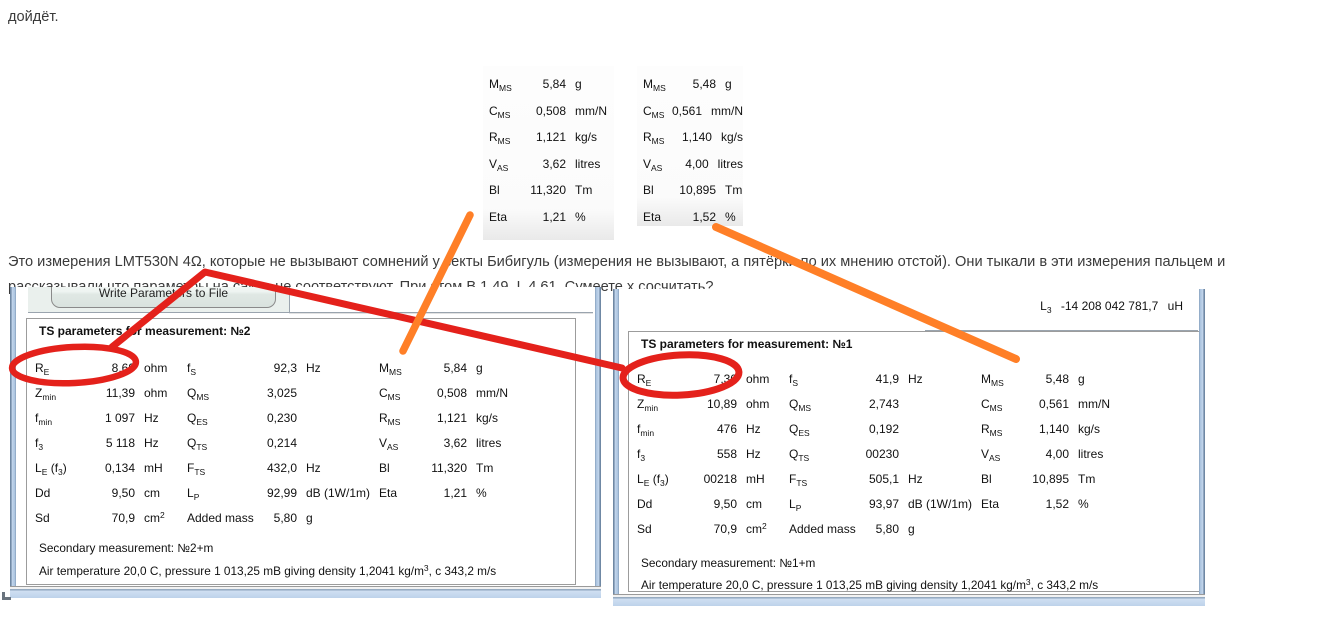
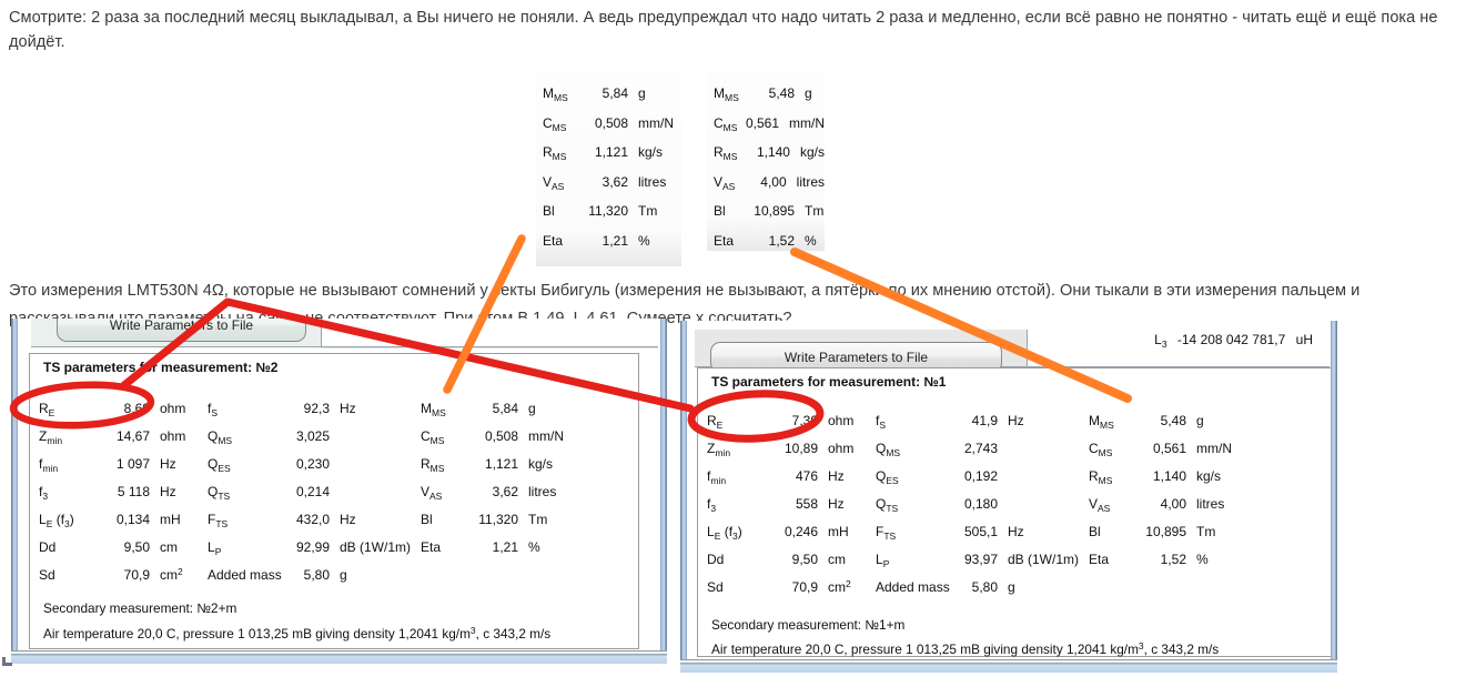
+ Смотрите: 2 раза за последний месяц выкладывал, а Вы ничего не поняли. А ведь предупреждал что надо читать 2 раза и медленно, если всё равно не понятно - читать ещё и ещё пока не
  дойдёт.
  MMS
  5,84
  g
  CMS
  0,508
  mm/N
  RMS
  1,121
  kg/s
  VAS
  3,62
  litres
  Bl
  11,320
  Tm
  Eta
  1,21
  %
  MMS
  5,48
  g
  CMS
  0,561
  mm/N
  RMS
  1,140
  kg/s
  VAS
  4,00
  litres
  Bl
  10,895
  Tm
  Eta
  1,52
  %
  Это измерения LMT530N 4Ω, которые не вызывают сомнений уекты Бибигуль (измерения не вызывают, а пятёрко их мнению отстой). Они тыкали в эти измерения пальцем и
  Write Parames to File
  TS parametersr measurement: №2
  RE
  8,6
  ohm
  Zmin
- 11,39
+ 14,67
  ohm
  fmin
  1 097
  Hz
  f3
  5 118
  Hz
  LE (f3)
  0,134
  mH
  Dd
  9,50
  cm
  Sd
  70,9
  cm2
  fS
  92,3
  Hz
  QMS
  3,025
  QES
  0,230
  QTS
  0,214
  FTS
  432,0
  Hz
  LP
  92,99
  dB (1W/1m)
  Added mas
  5,80
  g
  MMS
  5,84
  g
  CMS
  0,508
  mm/N
  RMS
  1,121
  kg/s
  VAS
  3,62
  litres
  Bl
  11,320
  Tm
  Eta
  1,21
  %
  Secondary measurement: №2+m
  Air temperature 20,0 C, pressure 1 013,25 mB giving density 1,2041 kg/m3, c 343,2 m/s
+ Write Parameters to File
  L3 -14 208 042 781,7 uH
  TS parameters for measurement: №1
  RE
  7,3
  ohm
  Zmin
  10,89
  ohm
  fmin
  476
  Hz
  f3
  558
  Hz
  LE (f3)
- 00218
+ 0,246
  mH
  Dd
  9,50
  cm
  Sd
  70,9
  cm2
  fS
  41,9
  Hz
  QMS
  2,743
  QES
  0,192
  QTS
- 00230
+ 0,180
  FTS
  505,1
  Hz
  LP
  93,97
  dB (1W/1m)
  Added mas
  5,80
  g
  MMS
  5,48
  g
  CMS
  0,561
  mm/N
  RMS
  1,140
  kg/s
  VAS
  4,00
  litres
  Bl
  10,895
  Tm
  Eta
  1,52
  %
  Secondary measurement: №1+m
  Air temperature 20,0 C, pressure 1 013,25 mB giving density 1,2041 kg/m3, c 343,2 m/s
